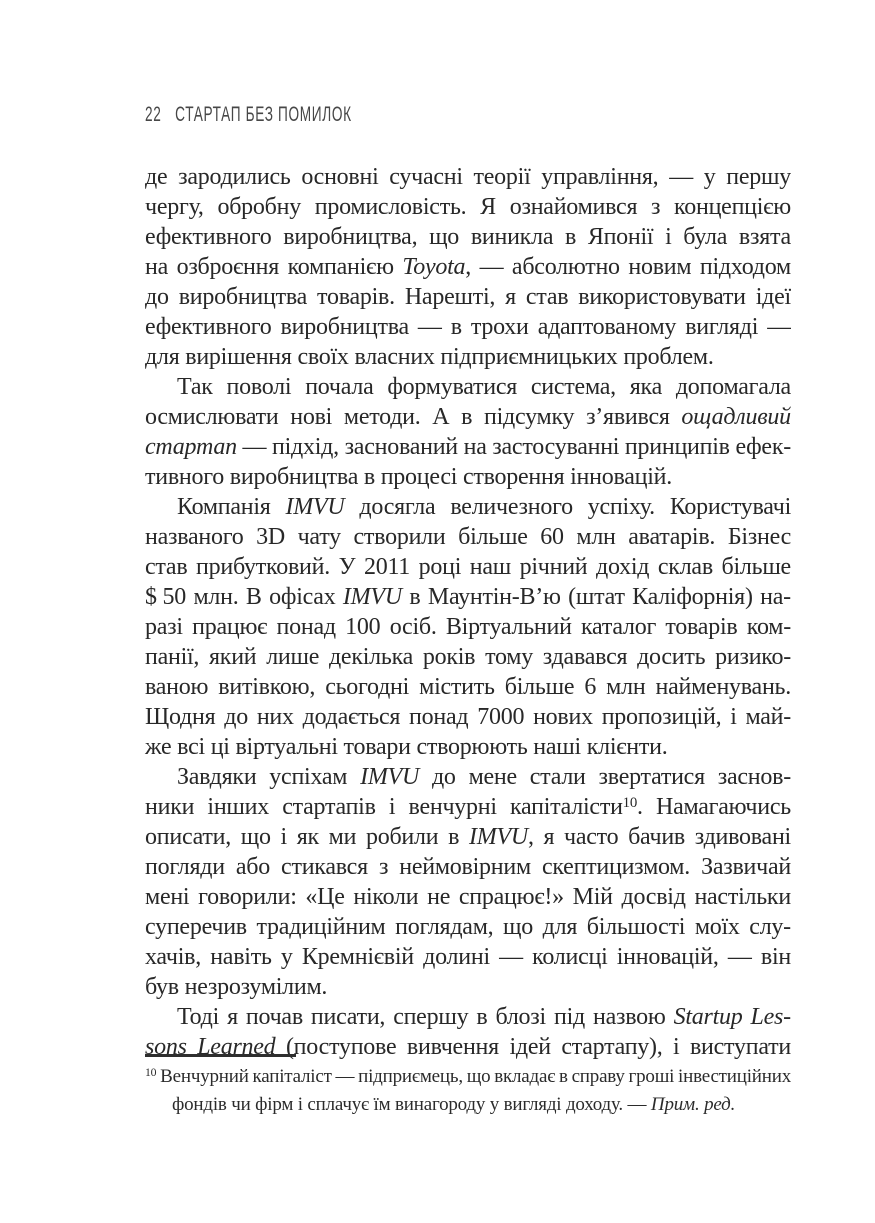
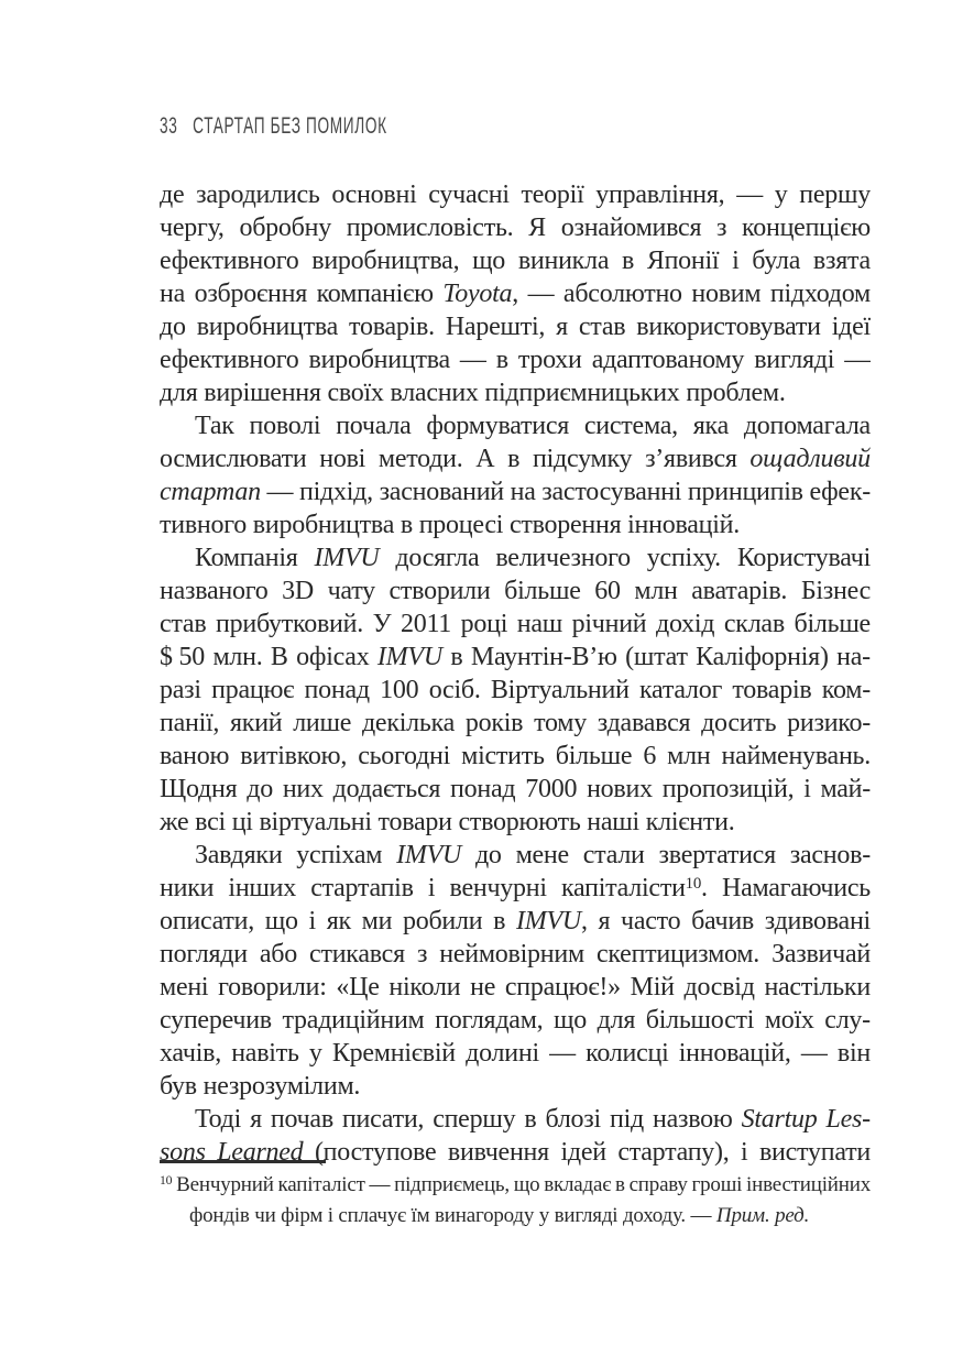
- 22
+ 33
  СТАРТАП БЕЗ ПОМИЛОК
  де
  зародились
  основні
  сучасні
  теорії
  управління,
  —
  у
  першу
  чергу,
  обробну
  промисловість.
  Я
  ознайомився
  з
  концепцією
  ефективного
  виробництва,
  що
  виникла
  в
  Японії
  і
  була
  взята
  на
  озброєння
  компанією
  Toyota,
  —
  абсолютно
  новим
  підходом
  до
  виробництва
  товарів.
  Нарешті,
  я
  став
  використовувати
  ідеї
  ефективного
  виробництва
  —
  в
  трохи
  адаптованому
  вигляді
  —
  для вирішення своїх власних підприємницьких проблем.
  Так
  поволі
  почала
  формуватися
  система,
  яка
  допомагала
  осмислювати
  нові
  методи.
  А
  в
  підсумку
  з’явився
  ощадливий
  стартап
  —
  підхід,
  заснований
  на
  застосуванні
  принципів
  ефек-
  тивного виробництва в процесі створення інновацій.
  Компанія
  IMVU
  досягла
  величезного
  успіху.
  Користувачі
  названого
  3D
  чату
  створили
  більше
  60
  млн
  аватарів.
  Бізнес
  став
  прибутковий.
  У
  2011
  році
  наш
  річний
  дохід
  склав
  більше
  $ 50
  млн.
  В
  офісах
  IMVU
  в
  Маунтін-В’ю
  (штат
  Каліфорнія)
  на-
  разі
  працює
  понад
  100
  осіб.
  Віртуальний
  каталог
  товарів
  ком-
  панії,
  який
  лише
  декілька
  років
  тому
  здавався
  досить
  ризико-
  ваною
  витівкою,
  сьогодні
  містить
  більше
  6
  млн
  найменувань.
  Щодня
  до
  них
  додається
  понад
  7000
  нових
  пропозицій,
  і
  май-
  же всі ці віртуальні товари створюють наші клієнти.
  Завдяки
  успіхам
  IMVU
  до
  мене
  стали
  звертатися
  заснов-
  ники
  інших
  стартапів
  і
  венчурні
  капіталісти10.
  Намагаючись
  описати,
  що
  і
  як
  ми
  робили
  в
  IMVU,
  я
  часто
  бачив
  здивовані
  погляди
  або
  стикався
  з
  неймовірним
  скептицизмом.
  Зазвичай
  мені
  говорили:
  «Це
  ніколи
  не
  спрацює!»
  Мій
  досвід
  настільки
  суперечив
  традиційним
  поглядам,
  що
  для
  більшості
  моїх
  слу-
  хачів,
  навіть
  у
  Кремнієвій
  долині
  —
  колисці
  інновацій,
  —
  він
  був незрозумілим.
  Тоді
  я
  почав
  писати,
  спершу
  в
  блозі
  під
  назвою
  Startup
  Les-
  sons
  Learned
  (поступове
  вивчення
  ідей
  стартапу),
  і
  виступати
  10
  Венчурний
  капіталіст
  —
  підприємець,
  що
  вкладає
  в
  справу
  гроші
  інвестиційних
  фондів чи фірм і сплачує їм винагороду у вигляді доходу. — Прим. ред.
